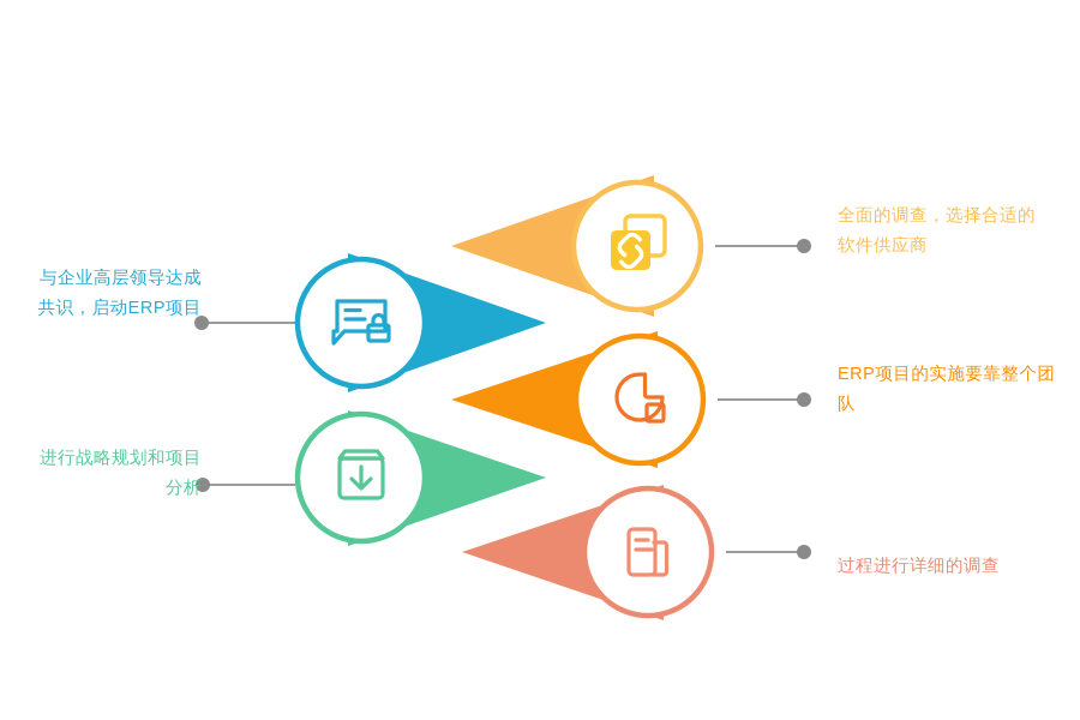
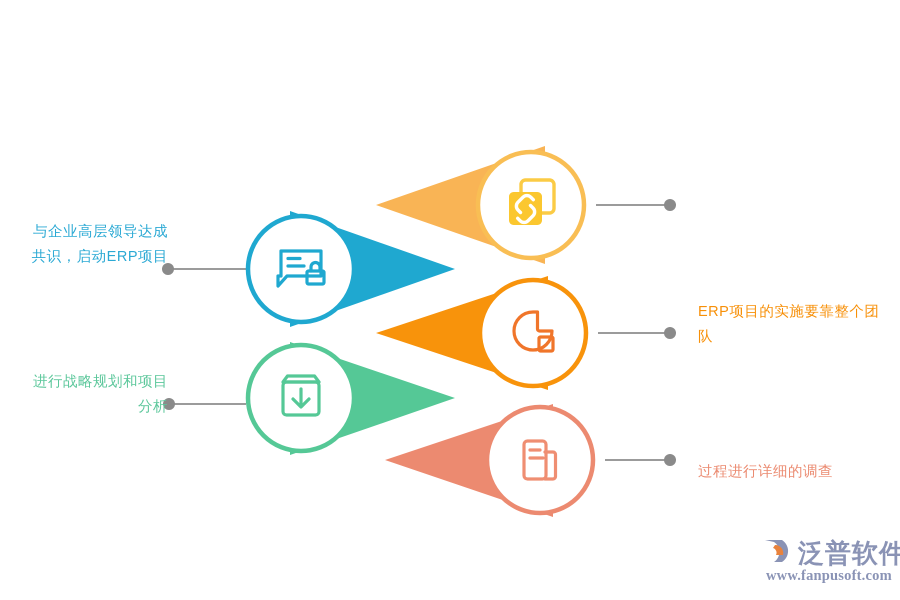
  与企业高层领导达成
  共识，启动ERP项目
  进行战略规划和项目
  分析
- 全面的调查，选择合适的
- 软件供应商
  ERP项目的实施要靠整个团
  队
  过程进行详细的调查
+ 泛普软件
+ www.fanpusoft.com
